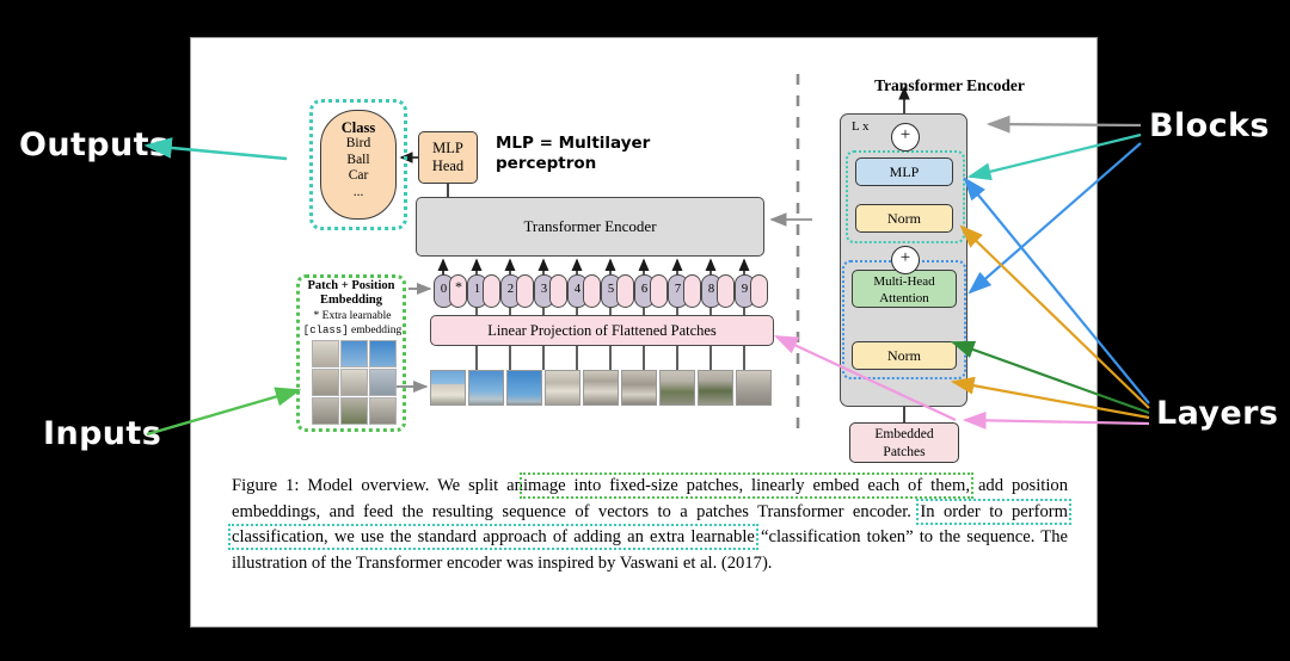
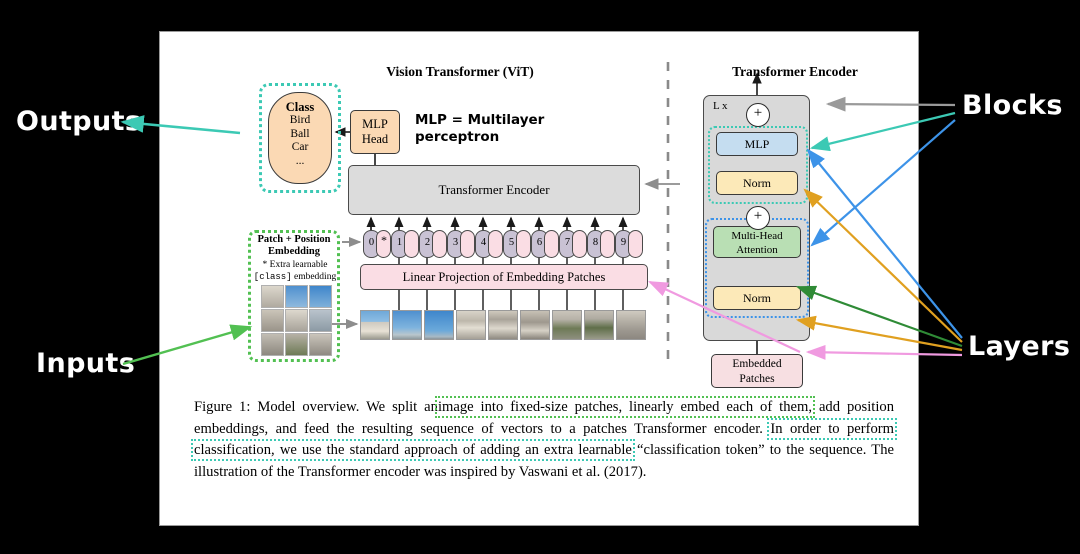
  Outputs
  Input
  Blocks
  Layers
+ Vision Transformer (ViT)
  Transformer Encoder
  Class
  Bird
  Ball
  Car
  ...
  MLP
  Head
  MLP = Multilayer perceptron
  Transformer Encoder
  0
  *
  1
  2
  3
  4
  5
  6
  7
  8
  9
- Linear Projection of Flattened Patches
+ Linear Projection of Embedding Patches
  Patch + Position
  Embedding
  * Extra learnable
  [class] embedding
  L x
  MLP
  Norm
  Multi-Head
  Attention
  Norm
  Embedded
  Patches
  +
  +
  Figure 1: Model overview. We split animage into fixed-size patches, linearly embed each of them, add position embeddings, and feed the resulting sequence of vectors to a patches Transformer encoder. In order to perform classification, we use the standard approach of adding an extra learnable “classification token” to the sequence. The illustration of the Transformer encoder was inspired by Vaswani et al. (2017).
